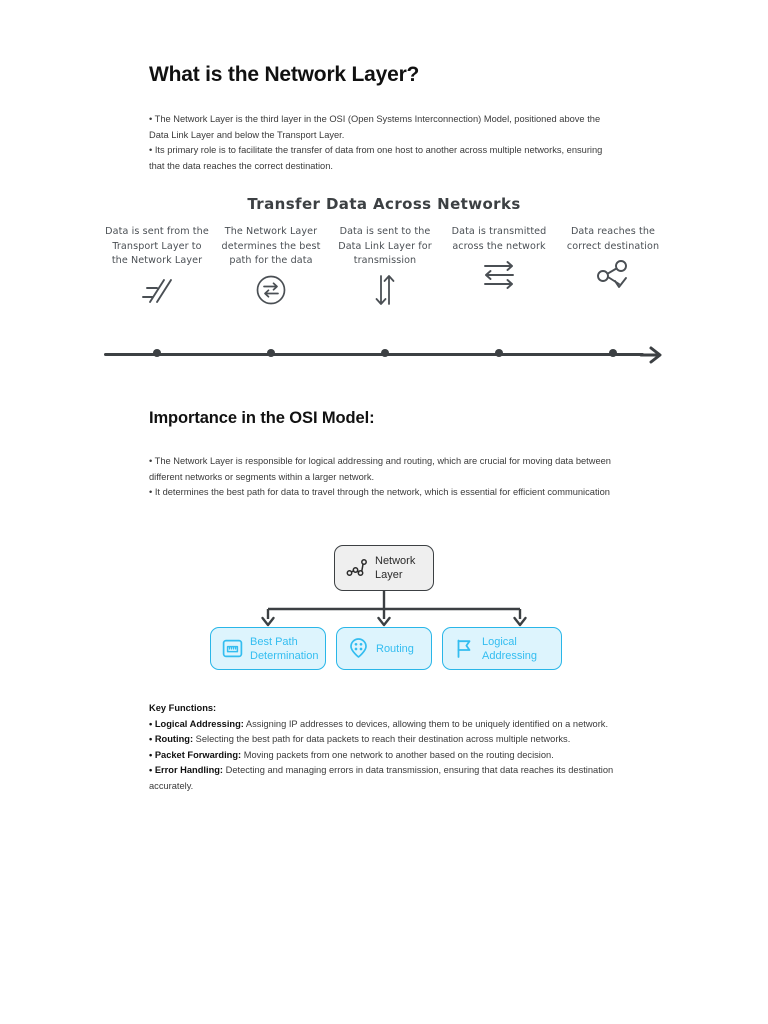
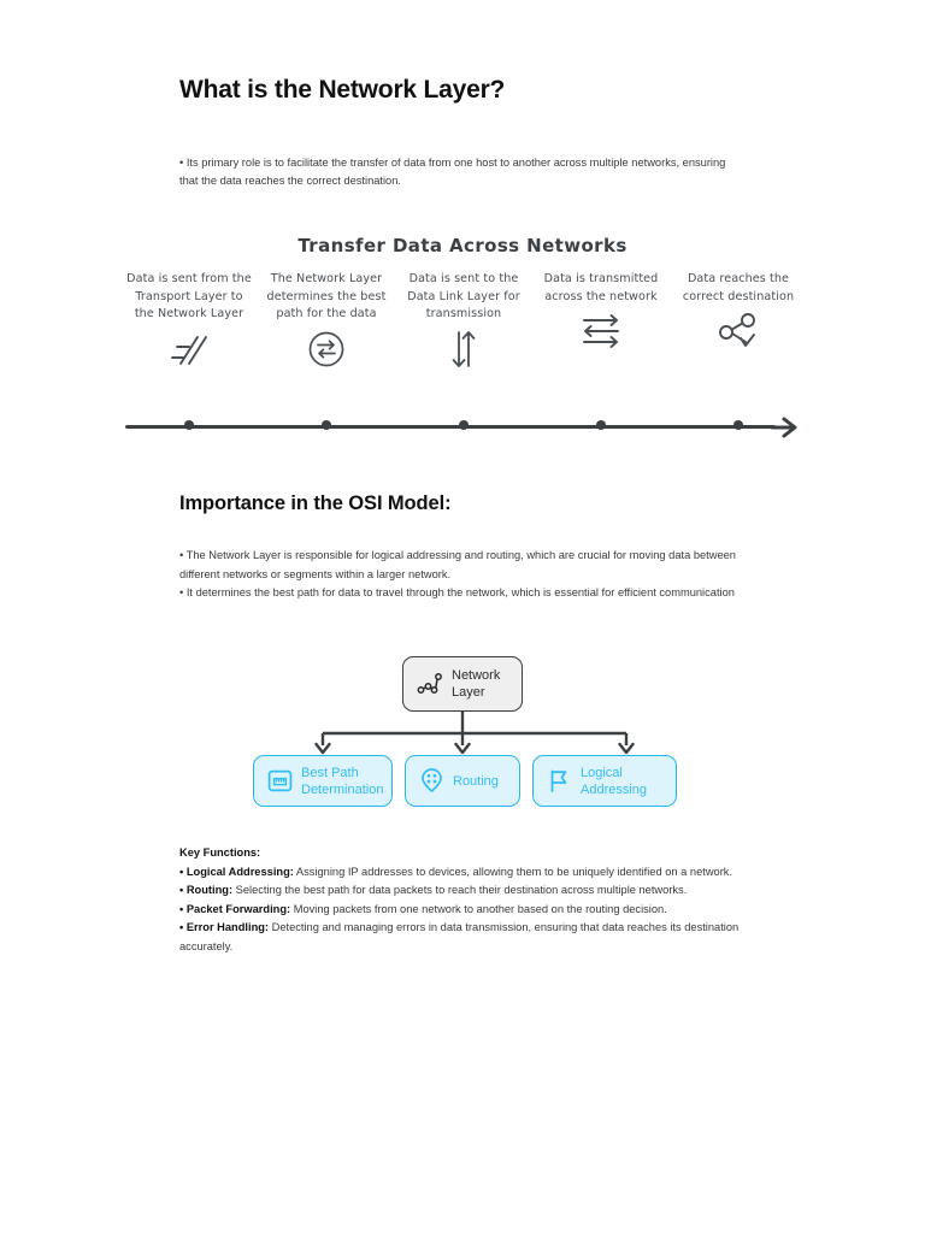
  What is the Network Layer?
- • The Network Layer is the third layer in the OSI (Open Systems Interconnection) Model, positioned above the Data Link Layer and below the Transport Layer.
  • Its primary role is to facilitate the transfer of data from one host to another across multiple networks, ensuring that the data reaches the correct destination.
  Transfer Data Across Networks
  Data is sent from the Transport Layer to the Network Layer
  The Network Layer determines the best path for the data
  Data is sent to the Data Link Layer for transmission
  Data is transmitted across the network
  Data reaches the correct destination
  Importance in the OSI Model:
  • The Network Layer is responsible for logical addressing and routing, which are crucial for moving data between different networks or segments within a larger network.
  • It determines the best path for data to travel through the network, which is essential for efficient communication
  Network Layer
  Best Path Determination
  Routing
  Logical Addressing
  Key Functions:
  • Logical Addressing: Assigning IP addresses to devices, allowing them to be uniquely identified on a network.
  • Routing: Selecting the best path for data packets to reach their destination across multiple networks.
  • Packet Forwarding: Moving packets from one network to another based on the routing decision.
  • Error Handling: Detecting and managing errors in data transmission, ensuring that data reaches its destination accurately.
